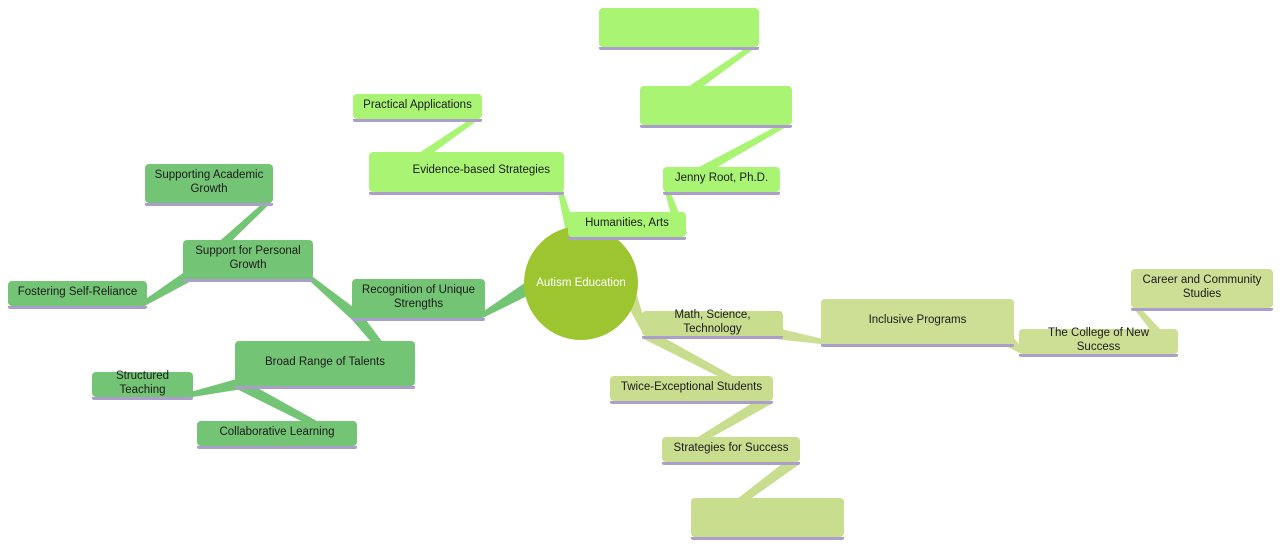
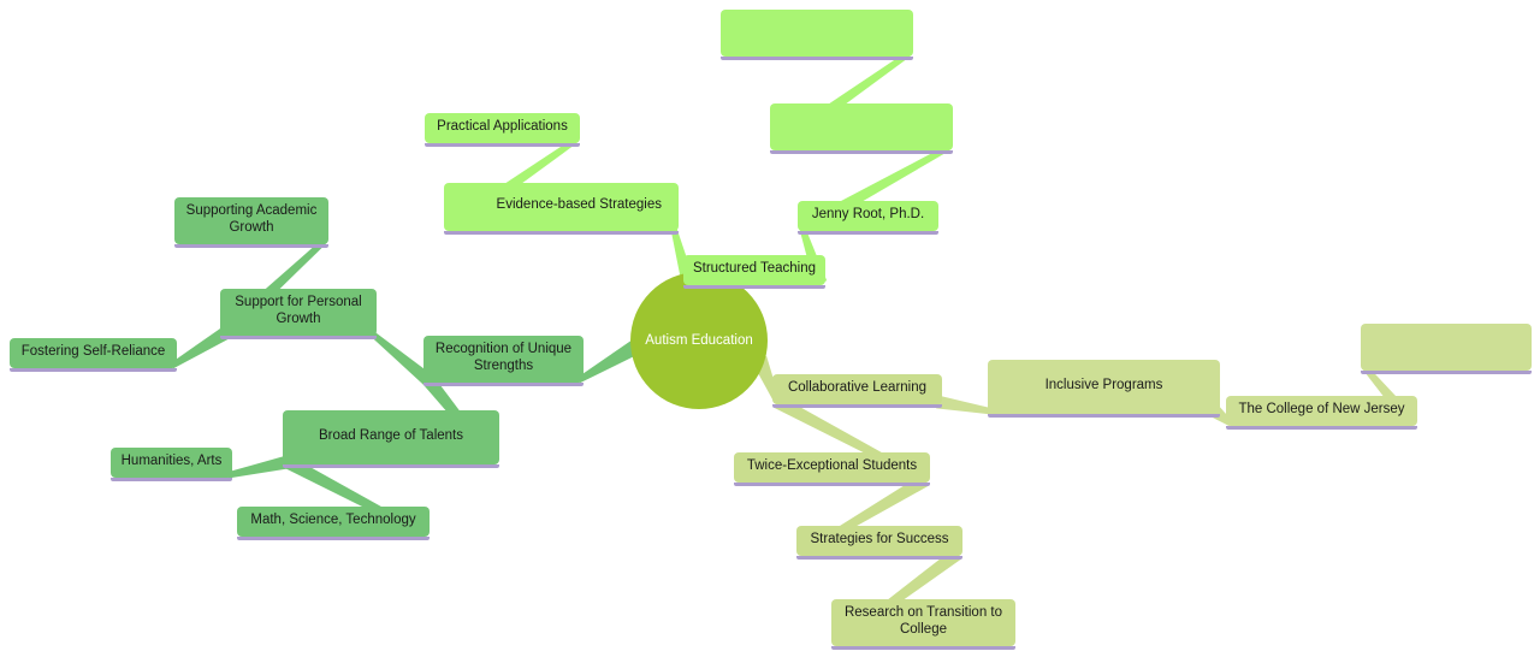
  Autism Education
- Humanities, Arts
+ Structured Teaching
  Jenny Root, Ph.D.
  Evidence-based Strategies
  Practical Applications
  Recognition of Unique
  Strengths
  Broad Range of Talents
- Structured Teaching
+ Humanities, Arts
- Collaborative Learning
+ Math, Science, Technology
  Support for Personal
  Growth
  Supporting Academic
  Growth
  Fostering Self-Reliance
- Math, Science, Technology
+ Collaborative Learning
  Inclusive Programs
- The College of New Success
+ The College of New Jersey
- Career and Community
- Studies
  Twice-Exceptional Students
  Strategies for Success
+ Research on Transition to
+ College
